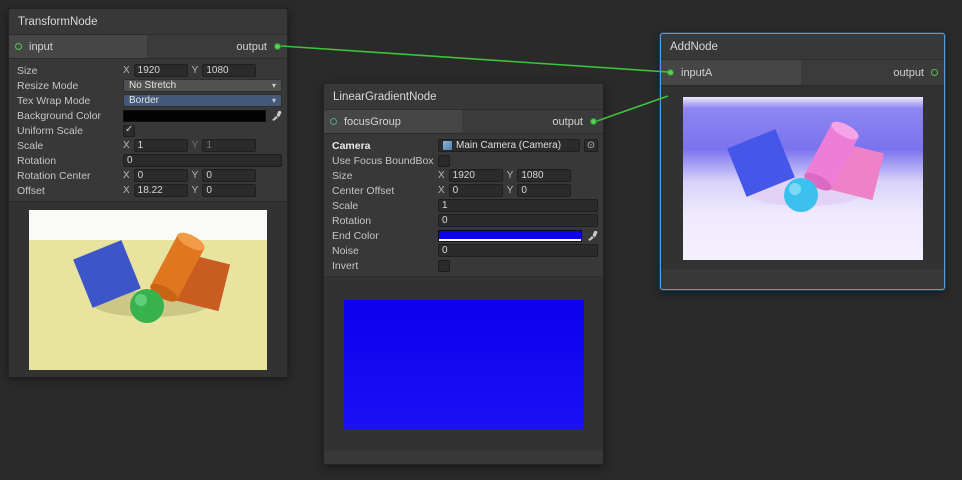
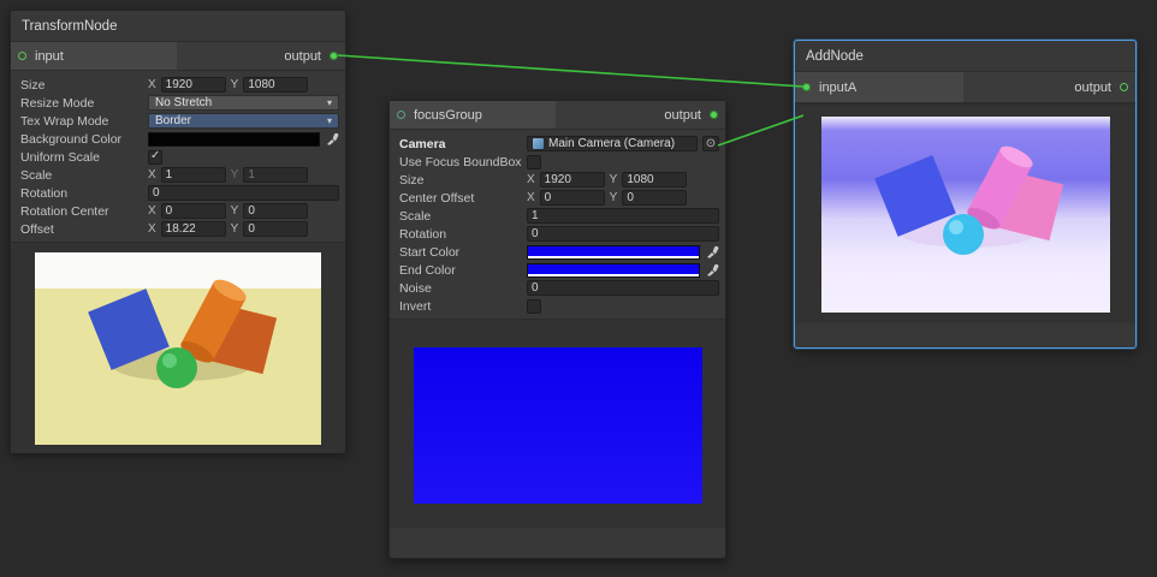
  TransformNode
  input
  output
  Size
  X
  1920
  Y
  1080
  Resize Mode
  No Stretch
  ▾
  Tex Wrap Mode
  Border
  ▾
  Background Color
  Uniform Scale
  Scale
  X
  1
  Y
  1
  Rotation
  0
  Rotation Center
  X
  0
  Y
  0
  Offset
  X
  18.22
  Y
  0
- LinearGradientNode
  focusGroup
  output
  Camera
  Main Camera (Camera)
  ⊙
  Use Focus BoundBox
  Size
  X
  1920
  Y
  1080
  Center Offset
  X
  0
  Y
  0
  Scale
  1
  Rotation
  0
+ Start Color
  End Color
  Noise
  0
  Invert
  AddNode
  inputA
  output
